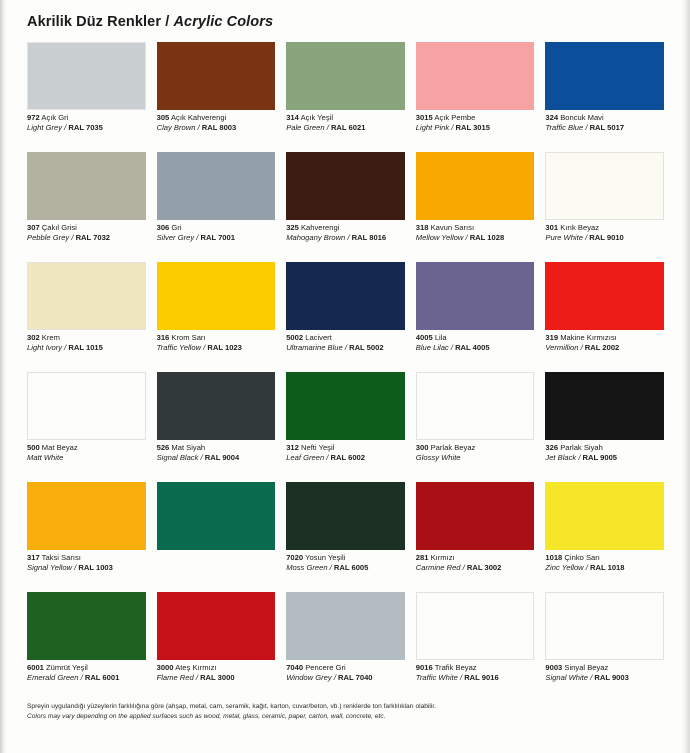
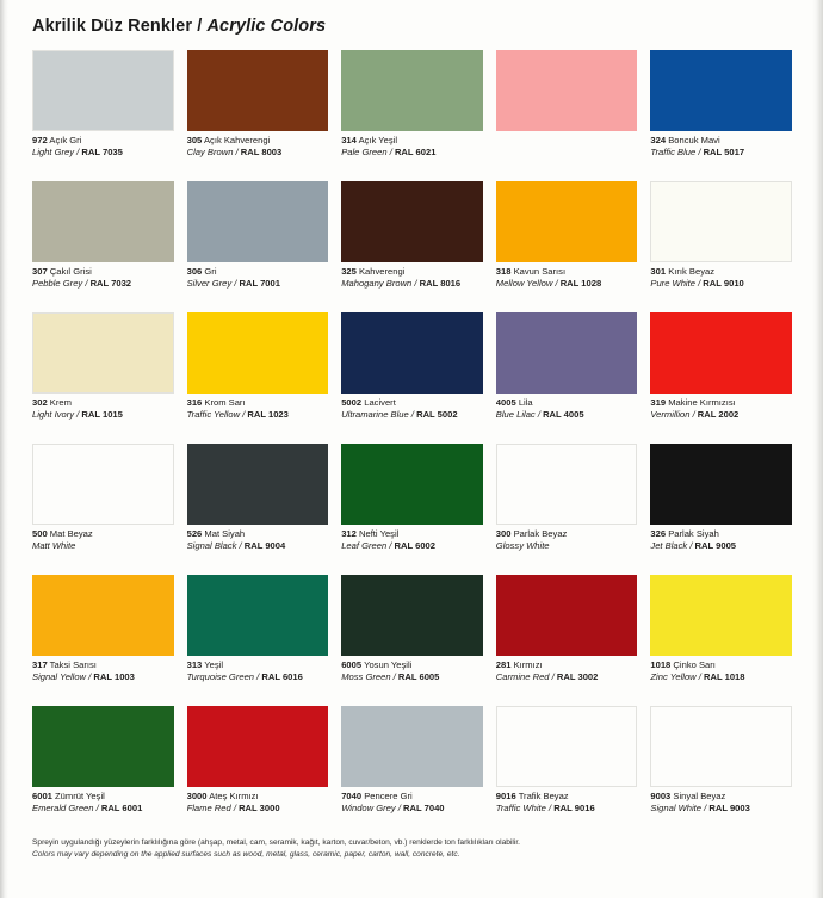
  Akrilik Düz Renkler / Acrylic Colors
  972 Açık Gri
  Light Grey / RAL 7035
  305 Açık Kahverengi
  Clay Brown / RAL 8003
  314 Açık Yeşil
  Pale Green / RAL 6021
- 3015 Açık Pembe
- Light Pink / RAL 3015
  324 Boncuk Mavi
  Traffic Blue / RAL 5017
  307 Çakıl Grisi
  Pebble Grey / RAL 7032
  306 Gri
  Silver Grey / RAL 7001
  325 Kahverengi
  Mahogany Brown / RAL 8016
  318 Kavun Sarısı
  Mellow Yellow / RAL 1028
  301 Kırık Beyaz
  Pure White / RAL 9010
  302 Krem
  Light Ivory / RAL 1015
  316 Krom Sarı
  Traffic Yellow / RAL 1023
  5002 Lacivert
  Ultramarine Blue / RAL 5002
  4005 Lila
  Blue Lilac / RAL 4005
  319 Makine Kırmızısı
  Vermillion / RAL 2002
  500 Mat Beyaz
  Matt White
  526 Mat Siyah
  Signal Black / RAL 9004
  312 Nefti Yeşil
  Leaf Green / RAL 6002
  300 Parlak Beyaz
  Glossy White
  326 Parlak Siyah
  Jet Black / RAL 9005
  317 Taksi Sarısı
  Signal Yellow / RAL 1003
+ 313 Yeşil
+ Turquoise Green / RAL 6016
- 7020 Yosun Yeşili
+ 6005 Yosun Yeşili
  Moss Green / RAL 6005
  281 Kırmızı
  Carmine Red / RAL 3002
  1018 Çinko Sarı
  Zinc Yellow / RAL 1018
  6001 Zümrüt Yeşil
  Emerald Green / RAL 6001
  3000 Ateş Kırmızı
  Flame Red / RAL 3000
  7040 Pencere Gri
  Window Grey / RAL 7040
  9016 Trafik Beyaz
  Traffic White / RAL 9016
  9003 Sinyal Beyaz
  Signal White / RAL 9003
